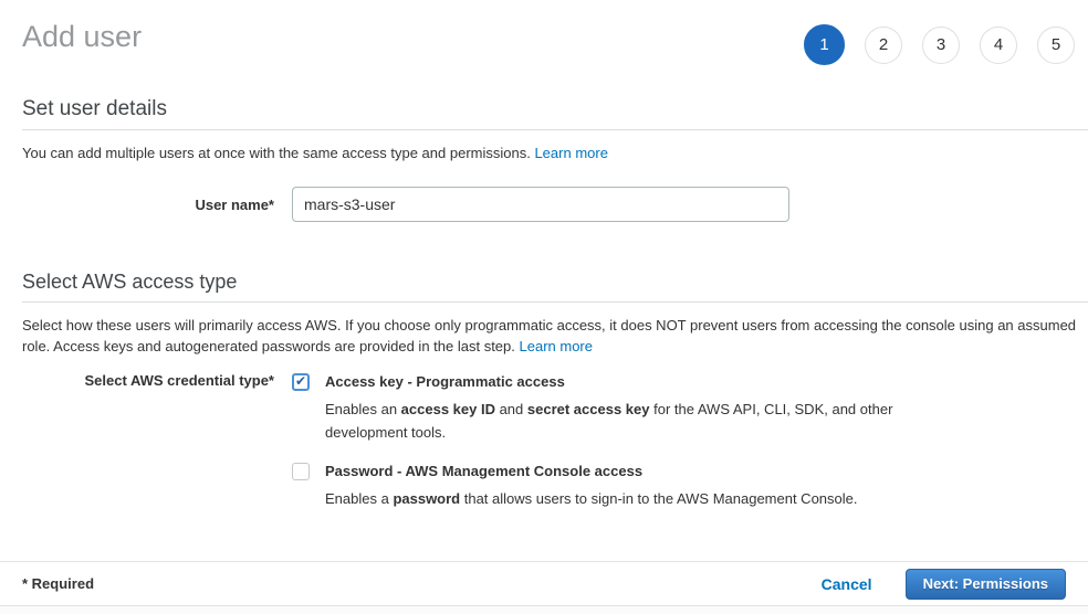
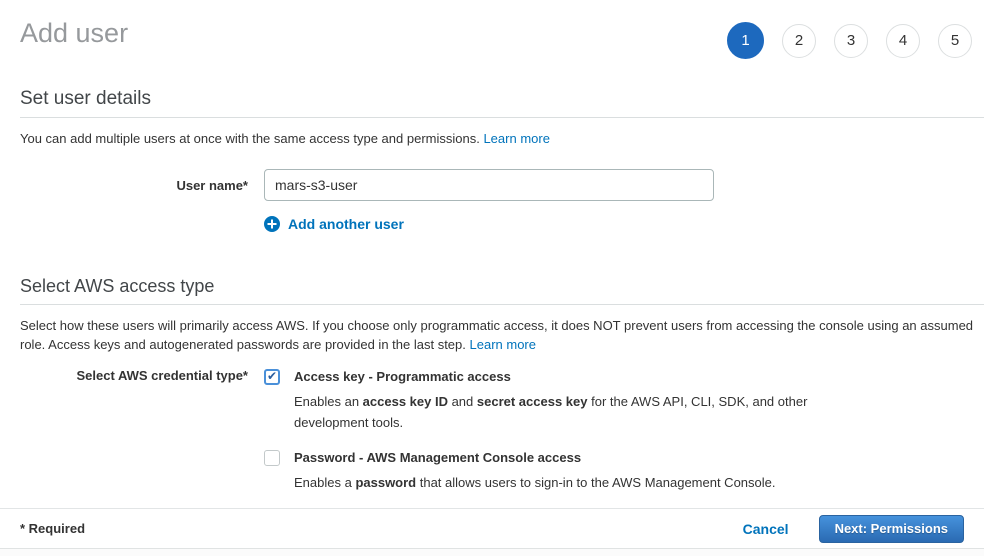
  Add user
  1
  2
  3
  4
  5
  Set user details
  You can add multiple users at once with the same access type and permissions. Learn more
  User name*
  mars-s3-user
+ Add another user
  Select AWS access type
  Select how these users will primarily access AWS. If you choose only programmatic access, it does NOT prevent users from accessing the console using an assumed role. Access keys and autogenerated passwords are provided in the last step. Learn more
  Select AWS credential type*
  Access key - Programmatic access
  Enables an access key ID and secret access key for the AWS API, CLI, SDK, and other development tools.
  Password - AWS Management Console access
  Enables a password that allows users to sign-in to the AWS Management Console.
  * Required
  Cancel
  Next: Permissions
